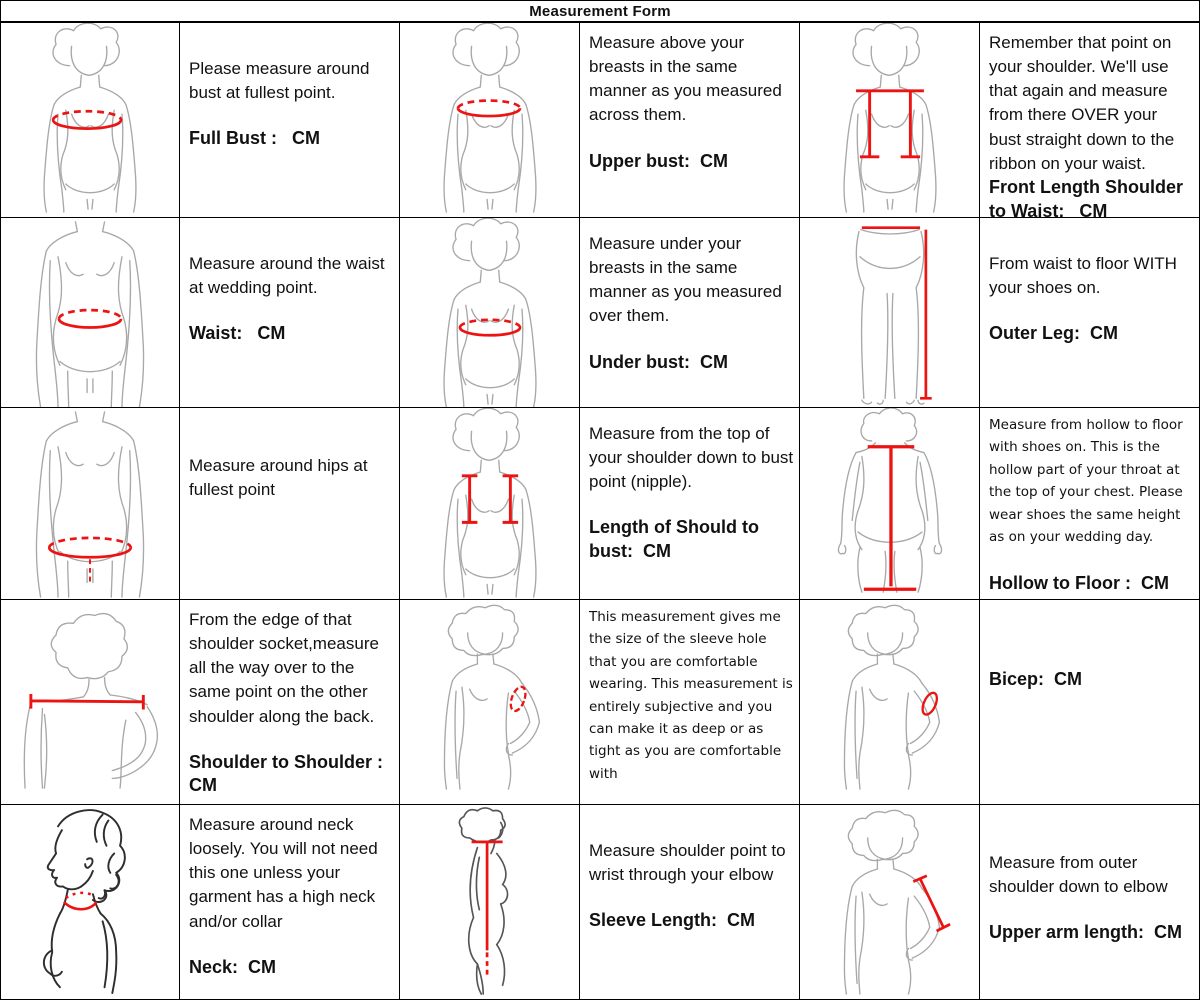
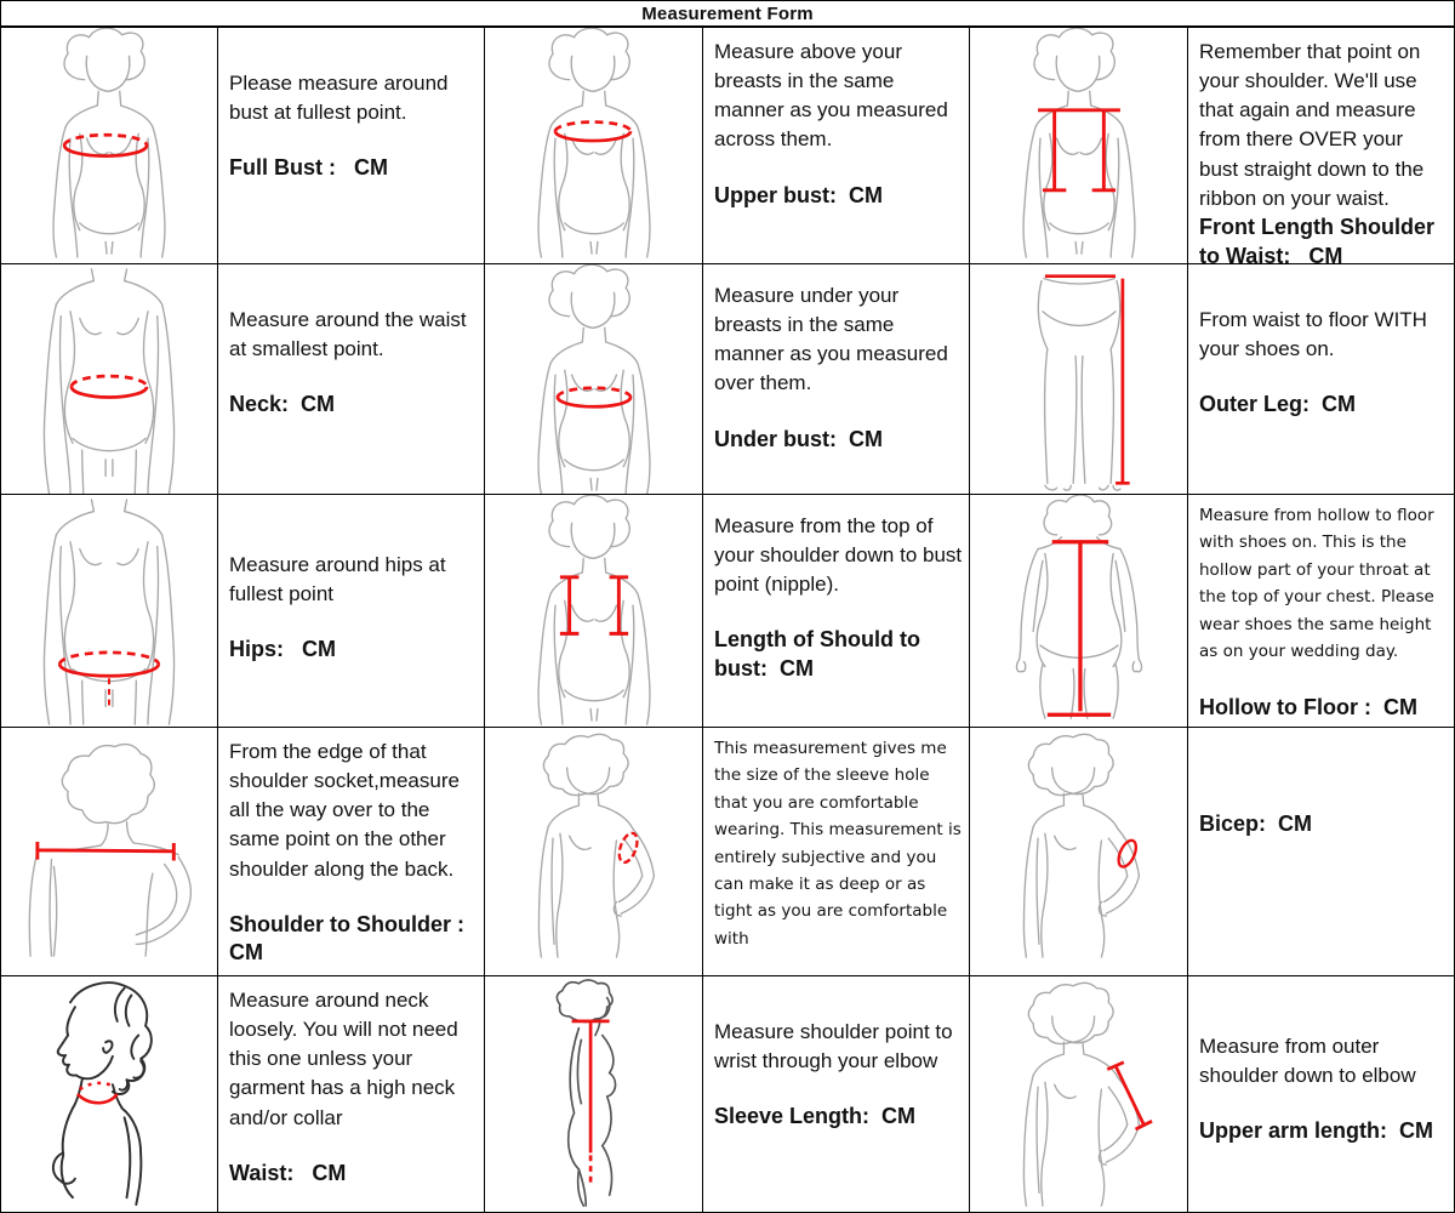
  Measurement Form
  Please measure around bust at fullest point.
  Full Bust : CM
  Measure above your breasts in the same manner as you measured across them.
  Upper bust: CM
  Remember that point on your shoulder. We'll use that again and measure from there OVER your bust straight down to the ribbon on your waist.
  Front Length Shoulder to Waist: CM
- Measure around the waist at wedding point.
+ Measure around the waist at smallest point.
- Waist: CM
+ Neck: CM
  Measure under your breasts in the same manner as you measured over them.
  Under bust: CM
  From waist to floor WITH your shoes on.
  Outer Leg: CM
  Measure around hips at fullest point
+ Hips: CM
  Measure from the top of your shoulder down to bust point (nipple).
  Length of Should to bust: CM
  Measure from hollow to floor with shoes on. This is the hollow part of your throat at the top of your chest. Please wear shoes the same height as on your wedding day.
  Hollow to Floor : CM
  From the edge of that shoulder socket,measure all the way over to the same point on the other shoulder along the back.
  Shoulder to Shoulder : CM
  This measurement gives me the size of the sleeve hole that you are comfortable wearing. This measurement is entirely subjective and you can make it as deep or as tight as you are comfortable with
  Bicep: CM
  Measure around neck loosely. You will not need this one unless your garment has a high neck and/or collar
- Neck: CM
+ Waist: CM
  Measure shoulder point to wrist through your elbow
  Sleeve Length: CM
  Measure from outer shoulder down to elbow
  Upper arm length: CM
